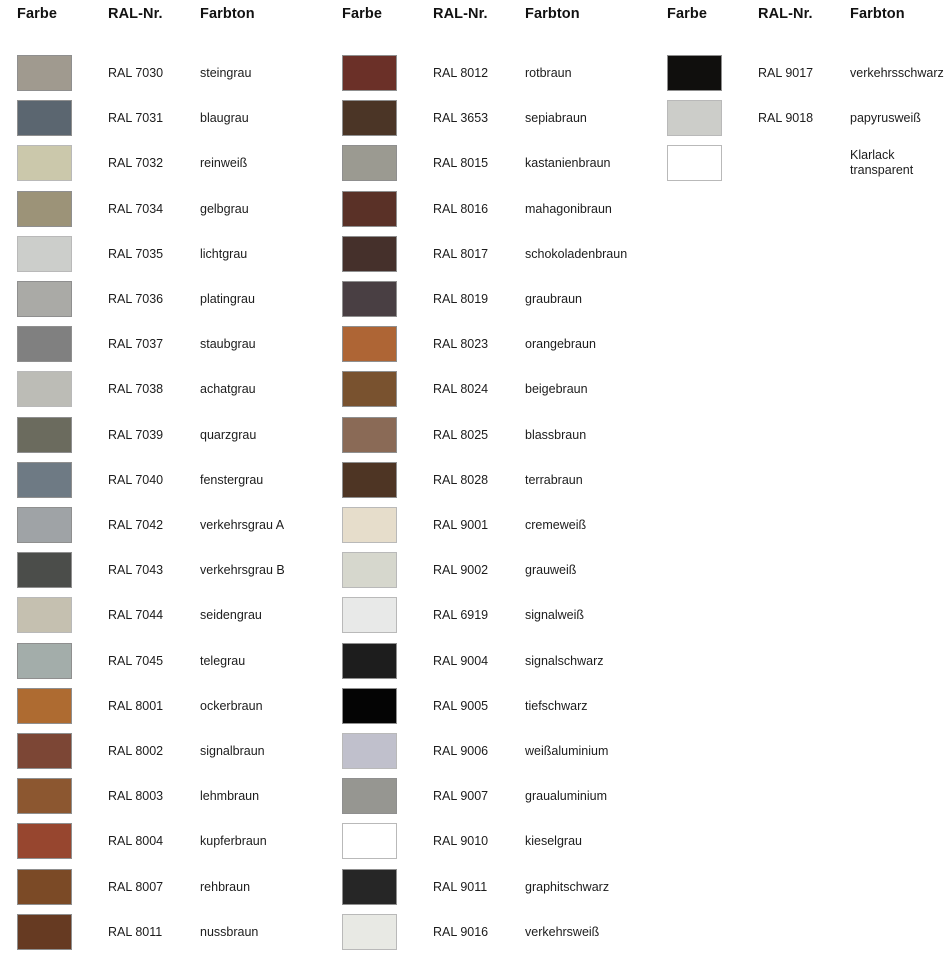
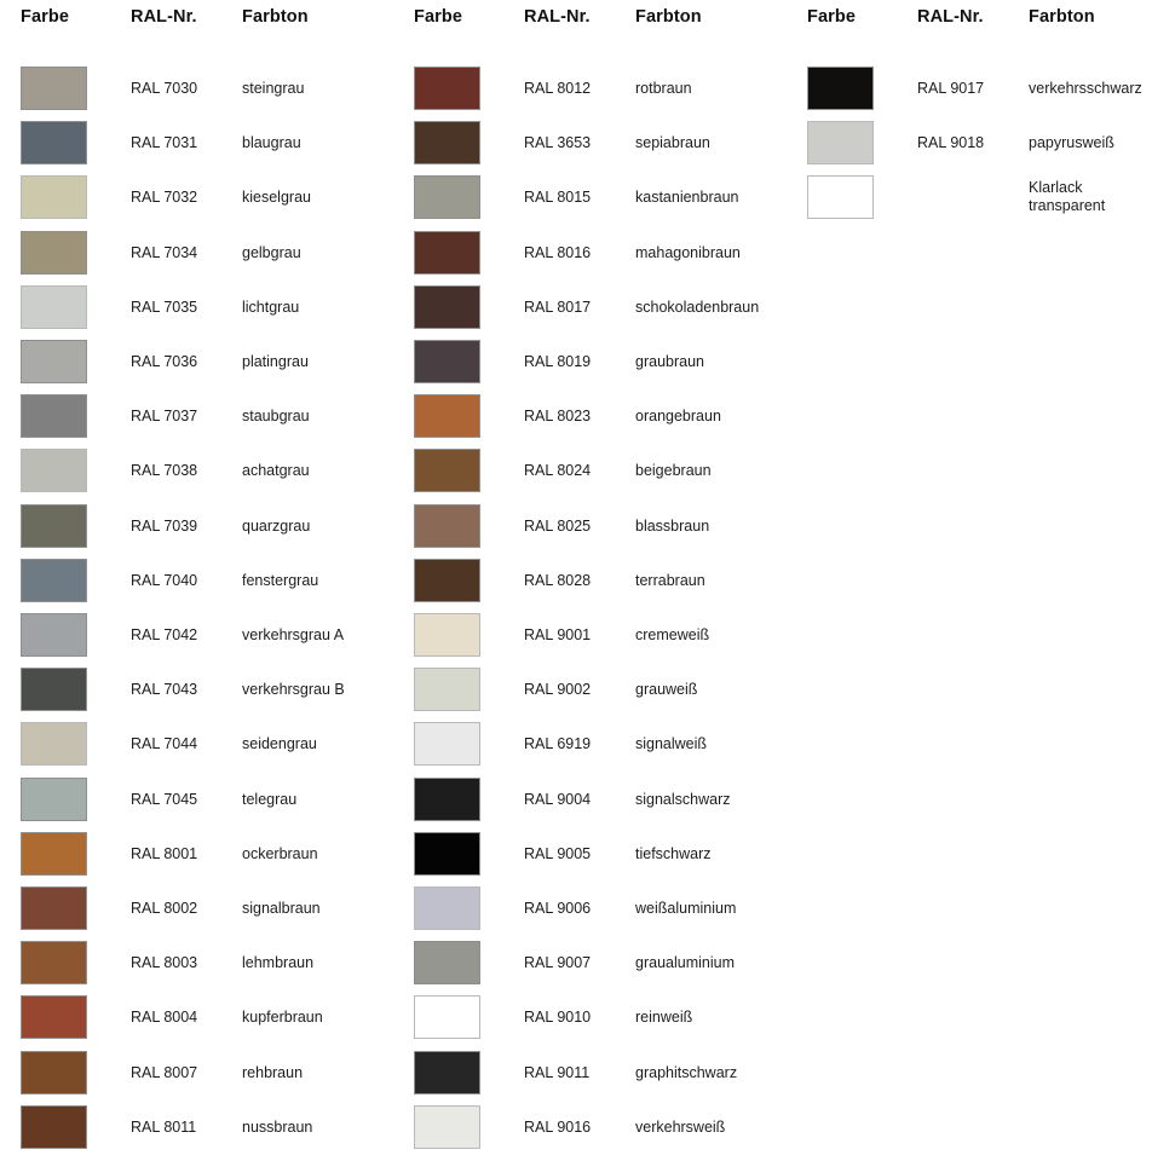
  Farbe
  RAL-Nr.
  Farbton
  RAL 7030
  steingrau
  RAL 7031
  blaugrau
  RAL 7032
- reinweiß
+ kieselgrau
  RAL 7034
  gelbgrau
  RAL 7035
  lichtgrau
  RAL 7036
  platingrau
  RAL 7037
  staubgrau
  RAL 7038
  achatgrau
  RAL 7039
  quarzgrau
  RAL 7040
  fenstergrau
  RAL 7042
  verkehrsgrau A
  RAL 7043
  verkehrsgrau B
  RAL 7044
  seidengrau
  RAL 7045
  telegrau
  RAL 8001
  ockerbraun
  RAL 8002
  signalbraun
  RAL 8003
  lehmbraun
  RAL 8004
  kupferbraun
  RAL 8007
  rehbraun
  RAL 8011
  nussbraun
  Farbe
  RAL-Nr.
  Farbton
  RAL 8012
  rotbraun
  RAL 3653
  sepiabraun
  RAL 8015
  kastanienbraun
  RAL 8016
  mahagonibraun
  RAL 8017
  schokoladenbraun
  RAL 8019
  graubraun
  RAL 8023
  orangebraun
  RAL 8024
  beigebraun
  RAL 8025
  blassbraun
  RAL 8028
  terrabraun
  RAL 9001
  cremeweiß
  RAL 9002
  grauweiß
  RAL 6919
  signalweiß
  RAL 9004
  signalschwarz
  RAL 9005
  tiefschwarz
  RAL 9006
  weißaluminium
  RAL 9007
  graualuminium
  RAL 9010
- kieselgrau
+ reinweiß
  RAL 9011
  graphitschwarz
  RAL 9016
  verkehrsweiß
  Farbe
  RAL-Nr.
  Farbton
  RAL 9017
  verkehrsschwarz
  RAL 9018
  papyrusweiß
  Klarlack
  transparent
